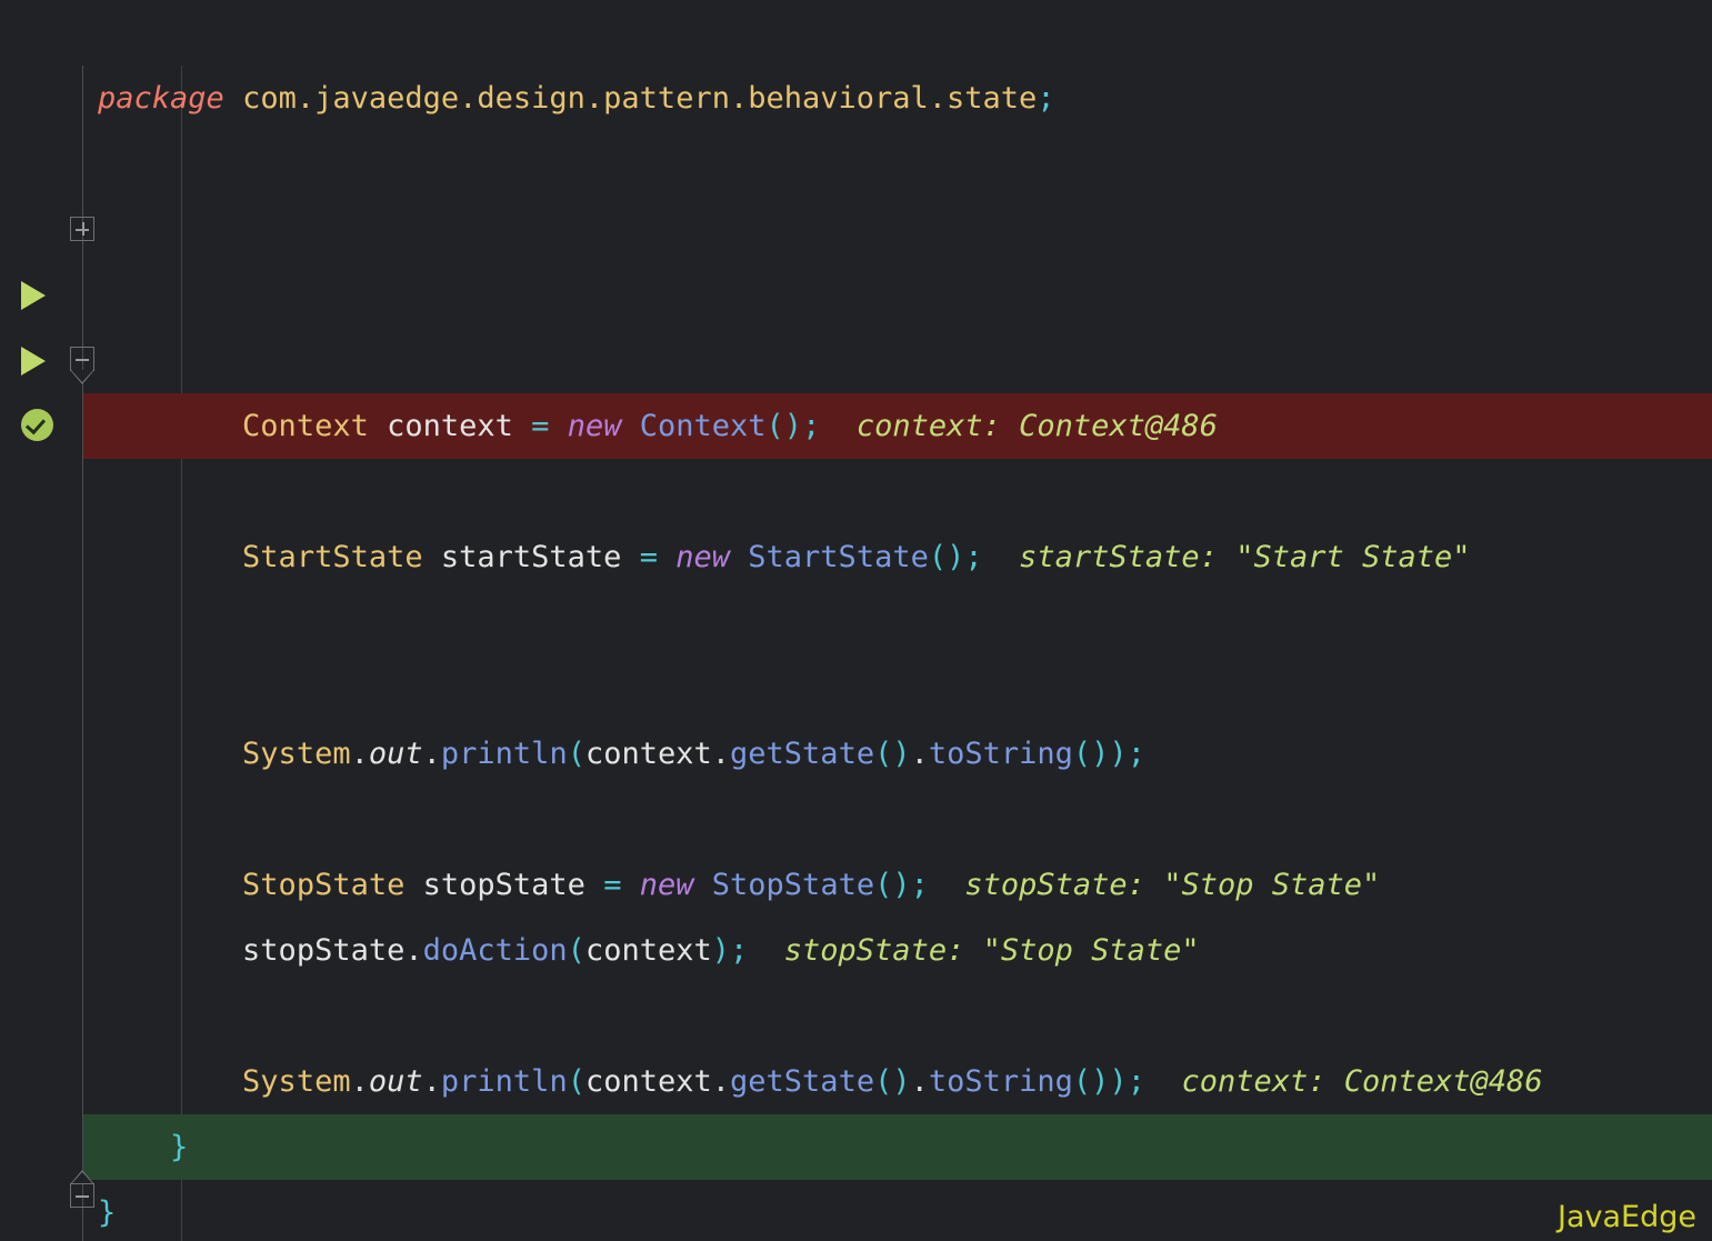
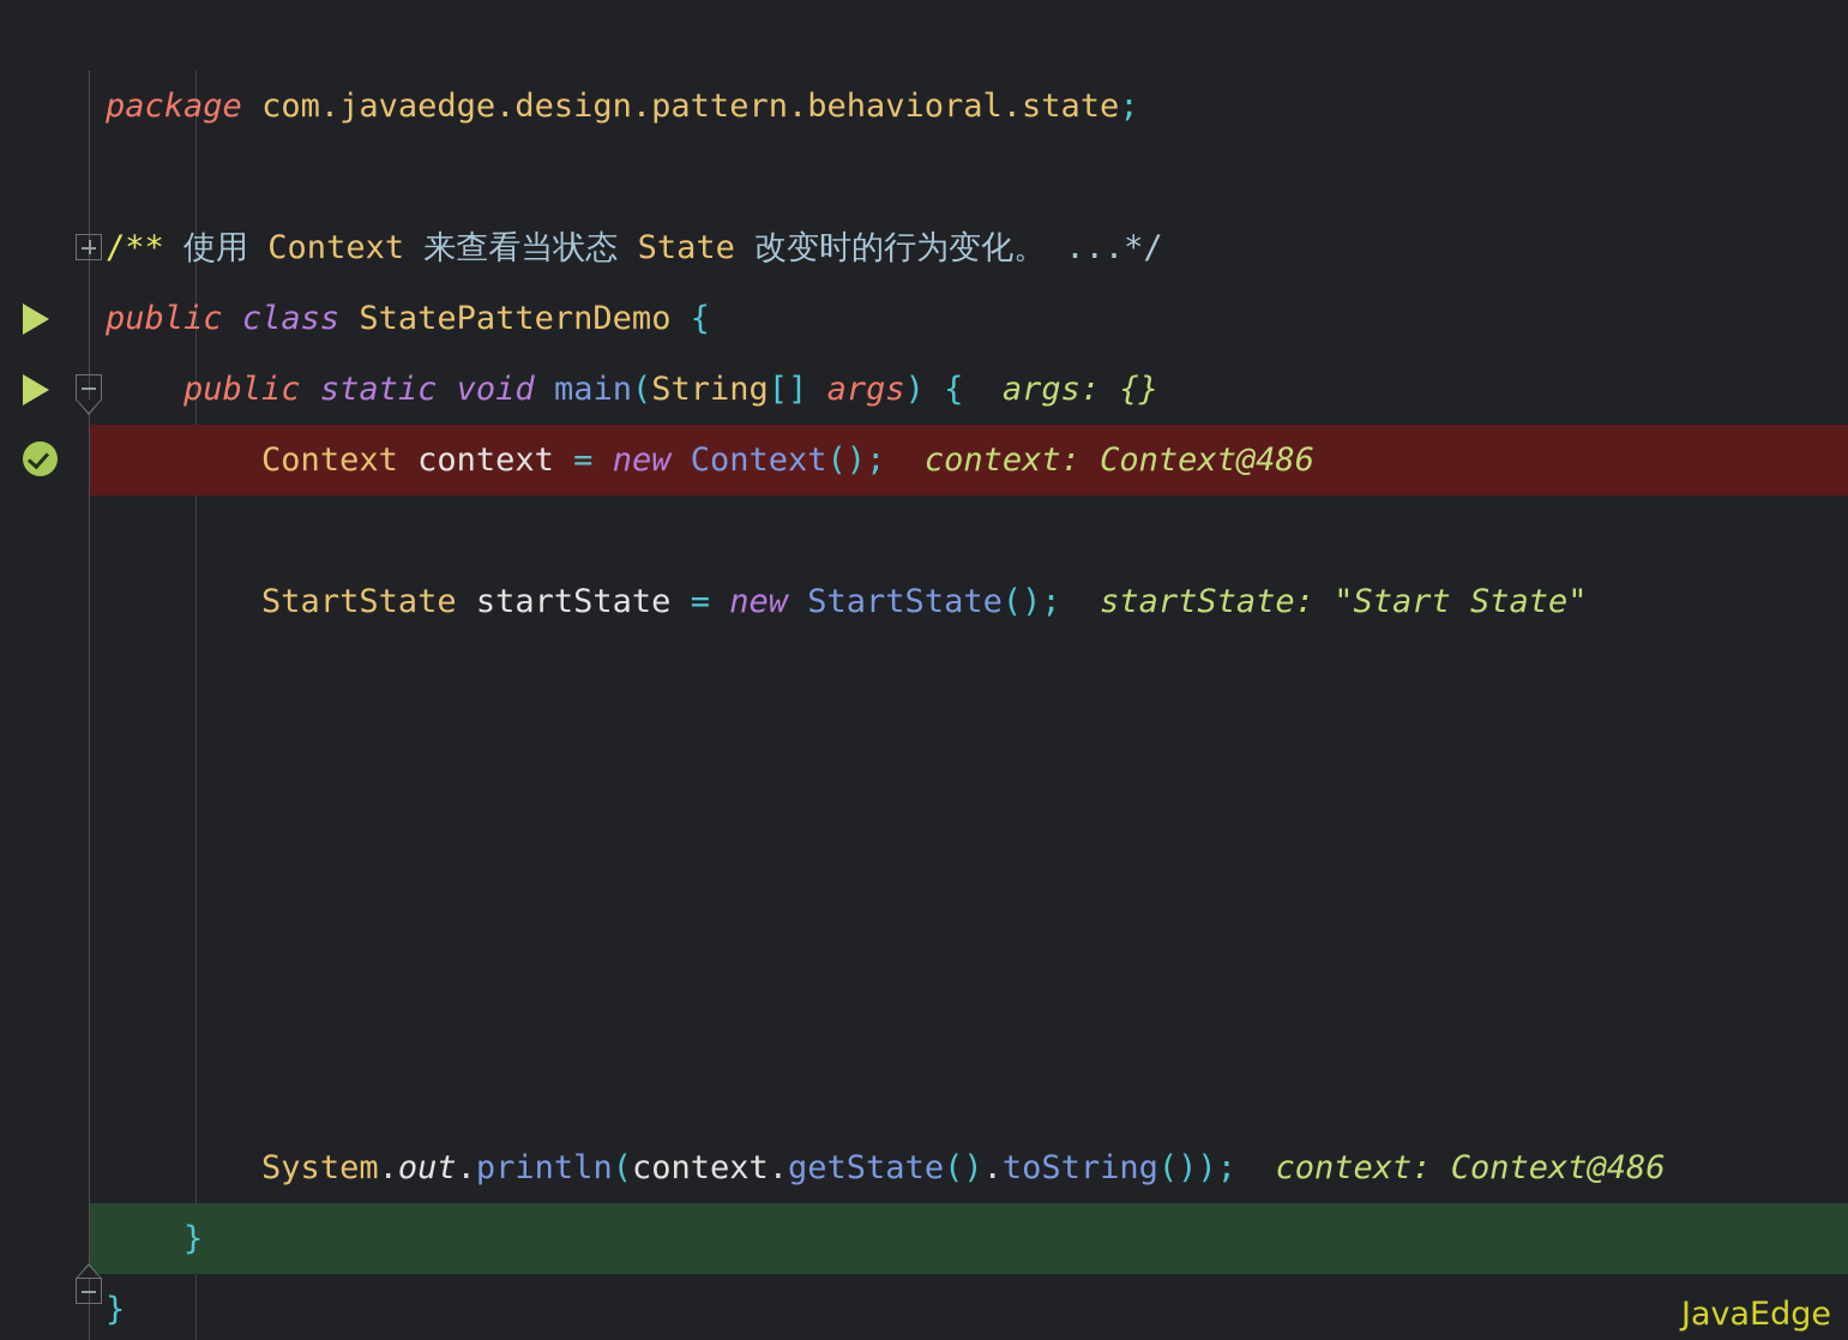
  package com.javaedge.design.pattern.behavioral.state;
+ /** 使用 Context 来查看当状态 State 改变时的行为变化。 ...*/
+ public class StatePatternDemo {
+ public static void main(String[] args) { args: {}
  Context context = new Context(); context: Context@486
  StartState startState = new StartState(); startState: "Start State"
- System.out.println(context.getState().toString());
- StopState stopState = new StopState(); stopState: "Stop State"
- stopState.doAction(context); stopState: "Stop State"
  System.out.println(context.getState().toString()); context: Context@486
  }
  }
  JavaEdge
